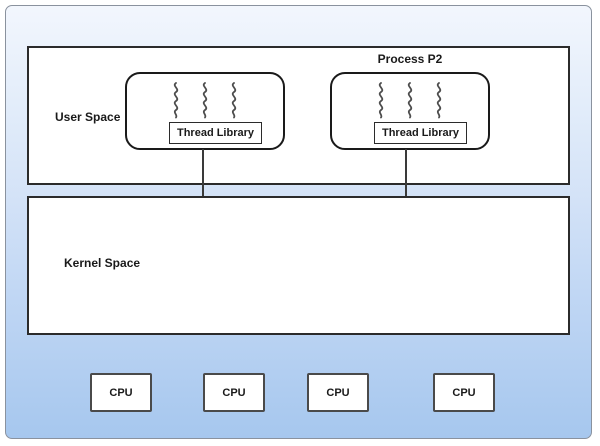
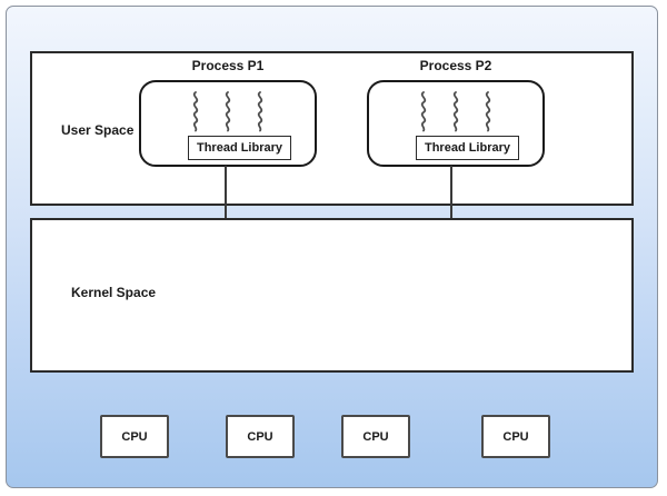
  User Space
+ Process P1
  Process P2
  Thread Library
  Thread Library
  Kernel Space
  CPU
  CPU
  CPU
  CPU
